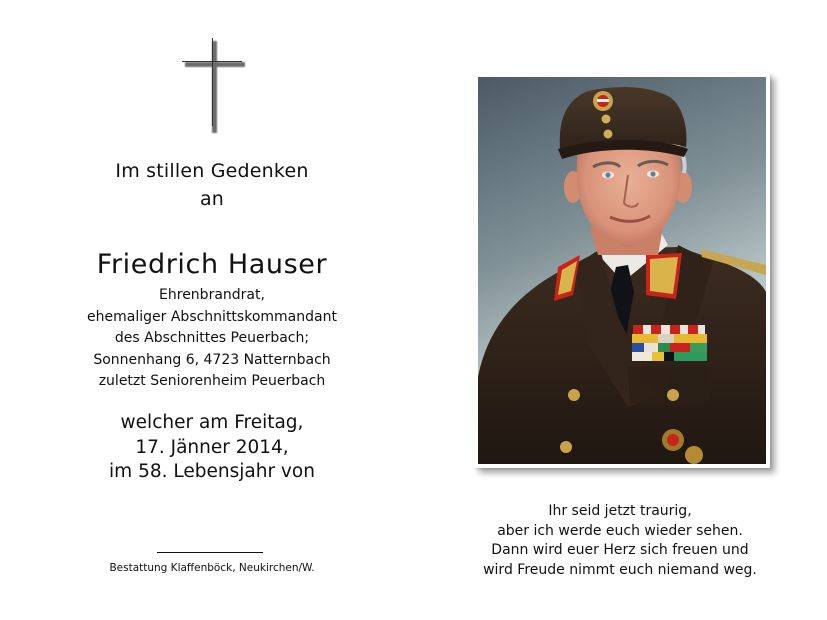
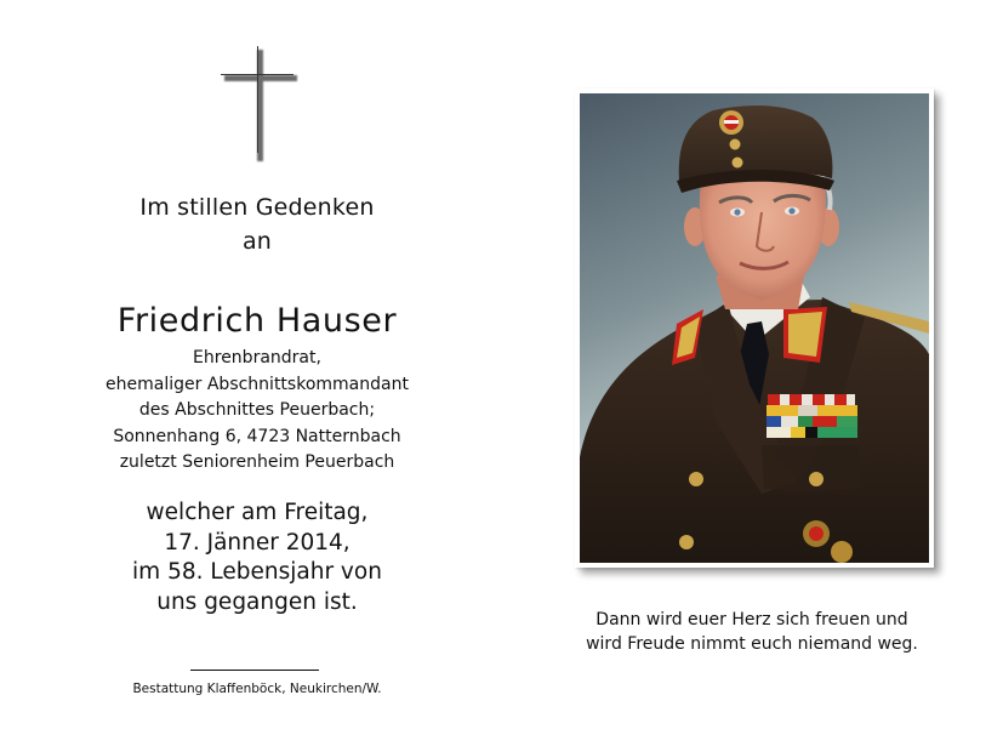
  Im stillen Gedenken
  an
  Friedrich Hauser
  Ehrenbrandrat,
  ehemaliger Abschnittskommandant
  des Abschnittes Peuerbach;
  Sonnenhang 6, 4723 Natternbach
  zuletzt Seniorenheim Peuerbach
  welcher am Freitag,
  17. Jänner 2014,
  im 58. Lebensjahr von
+ uns gegangen ist.
  Bestattung Klaffenböck, Neukirchen/W.
- Ihr seid jetzt traurig,
- aber ich werde euch wieder sehen.
  Dann wird euer Herz sich freuen und
  wird Freude nimmt euch niemand weg.
